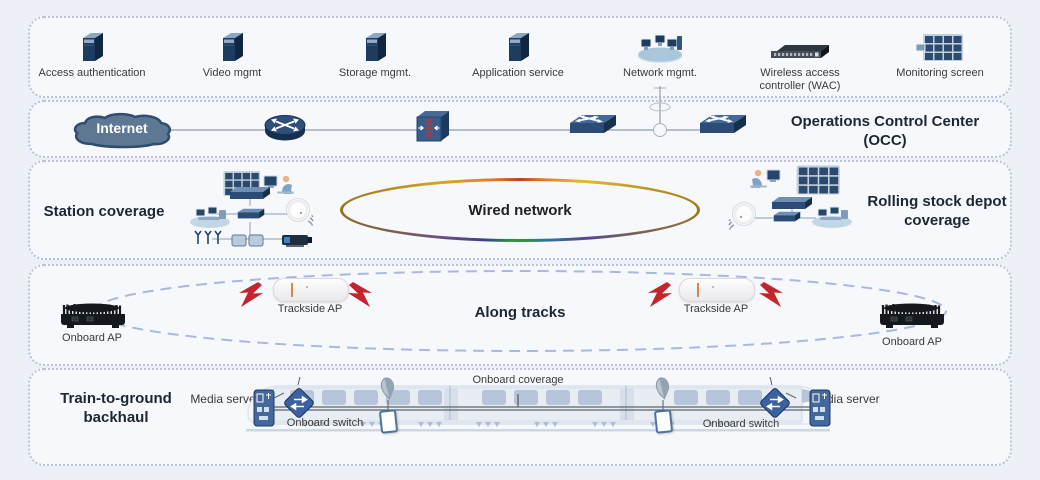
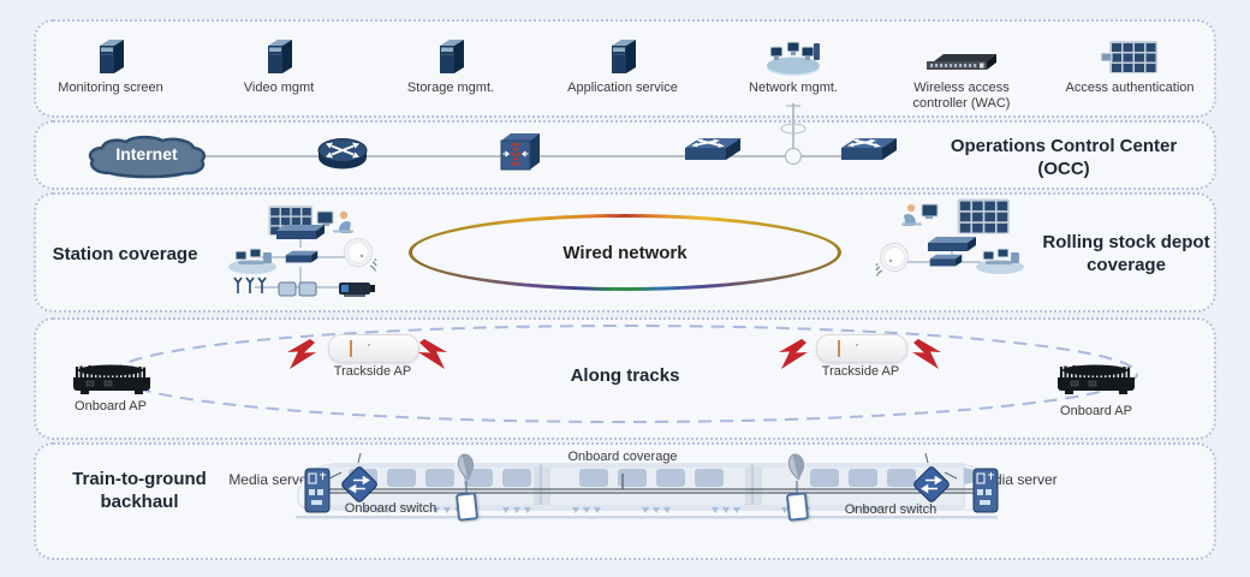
  Internet
  Operations Control Center (OCC)
  Station coverage
  Wired network
  Rolling stock depot coverage
  Onboard AP
  Trackside AP
  Along tracks
  Trackside AP
  Onboard AP
  Train-to-ground backhaul
  Media serv
  ia server
  Onboard coverage
  Onboard switch
  Onboard switch
- Access authentication
+ Monitoring screen
  Video mgmt
  Storage mgmt.
  Application service
  Network mgmt.
  Wireless access controller (WAC)
- Monitoring screen
+ Access authentication
